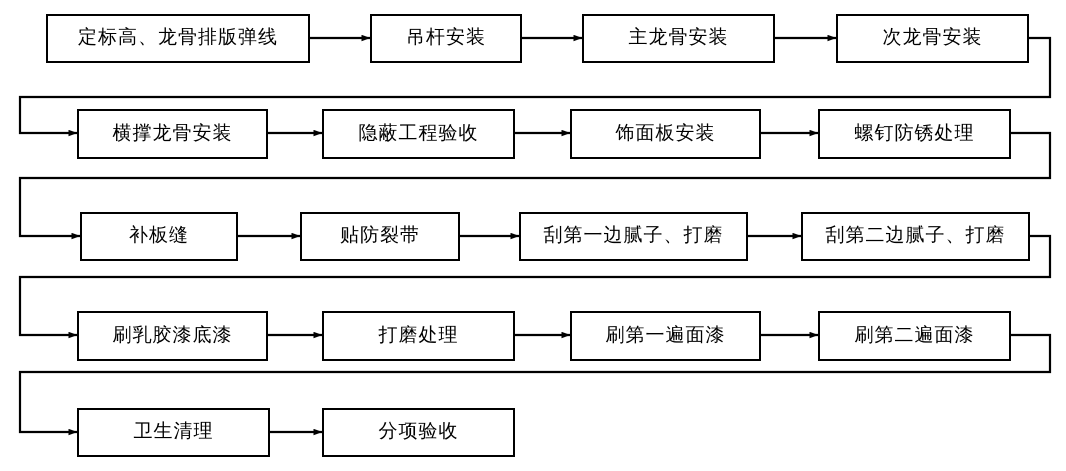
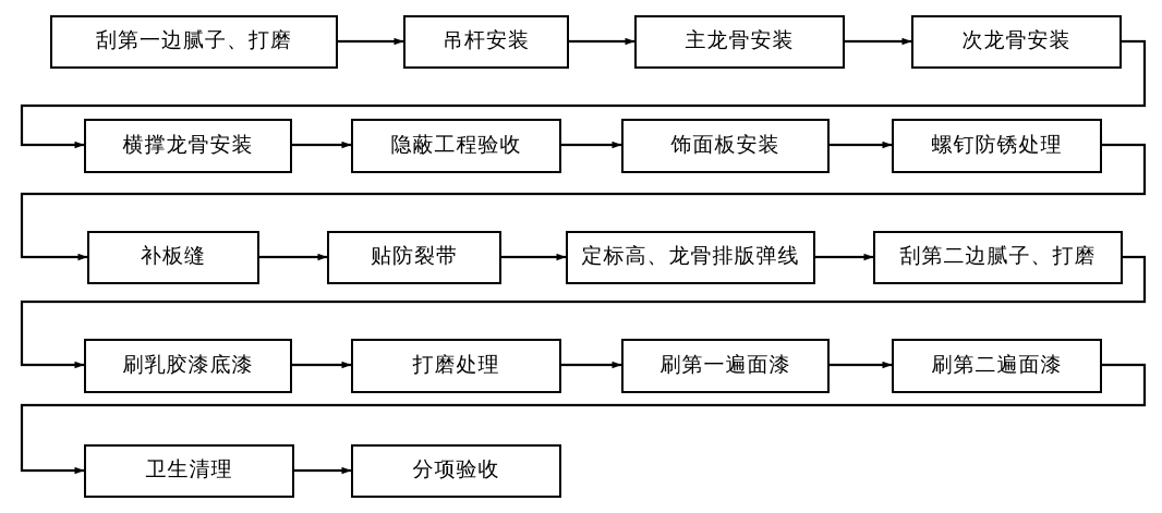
- 定标高、龙骨排版弹线
+ 刮第一边腻子、打磨
  吊杆安装
  主龙骨安装
  次龙骨安装
  横撑龙骨安装
  隐蔽工程验收
  饰面板安装
  螺钉防锈处理
  补板缝
  贴防裂带
- 刮第一边腻子、打磨
+ 定标高、龙骨排版弹线
  刮第二边腻子、打磨
  刷乳胶漆底漆
  打磨处理
  刷第一遍面漆
  刷第二遍面漆
  卫生清理
  分项验收
